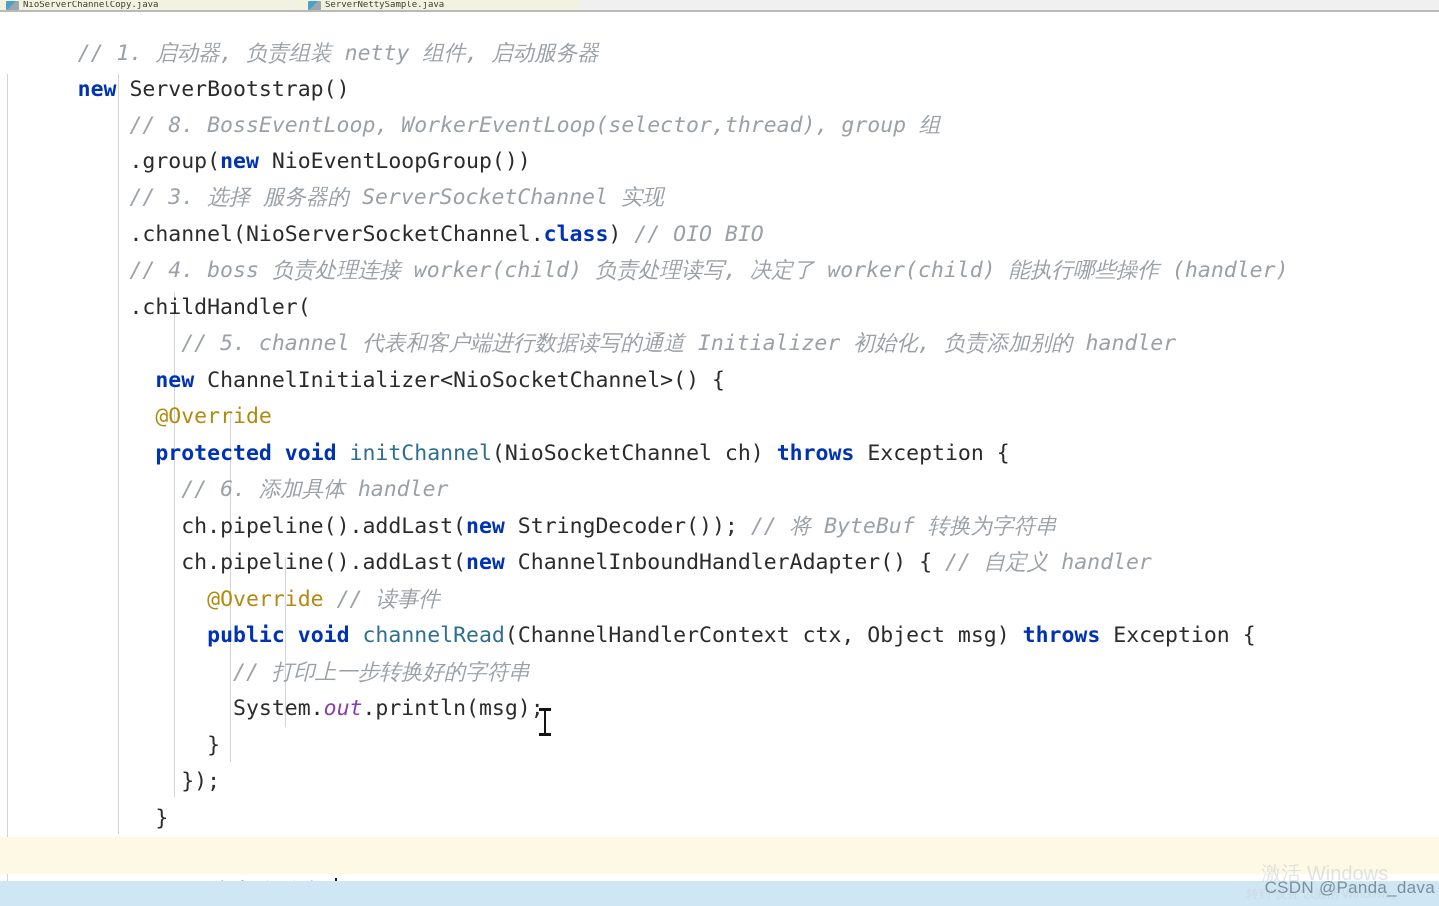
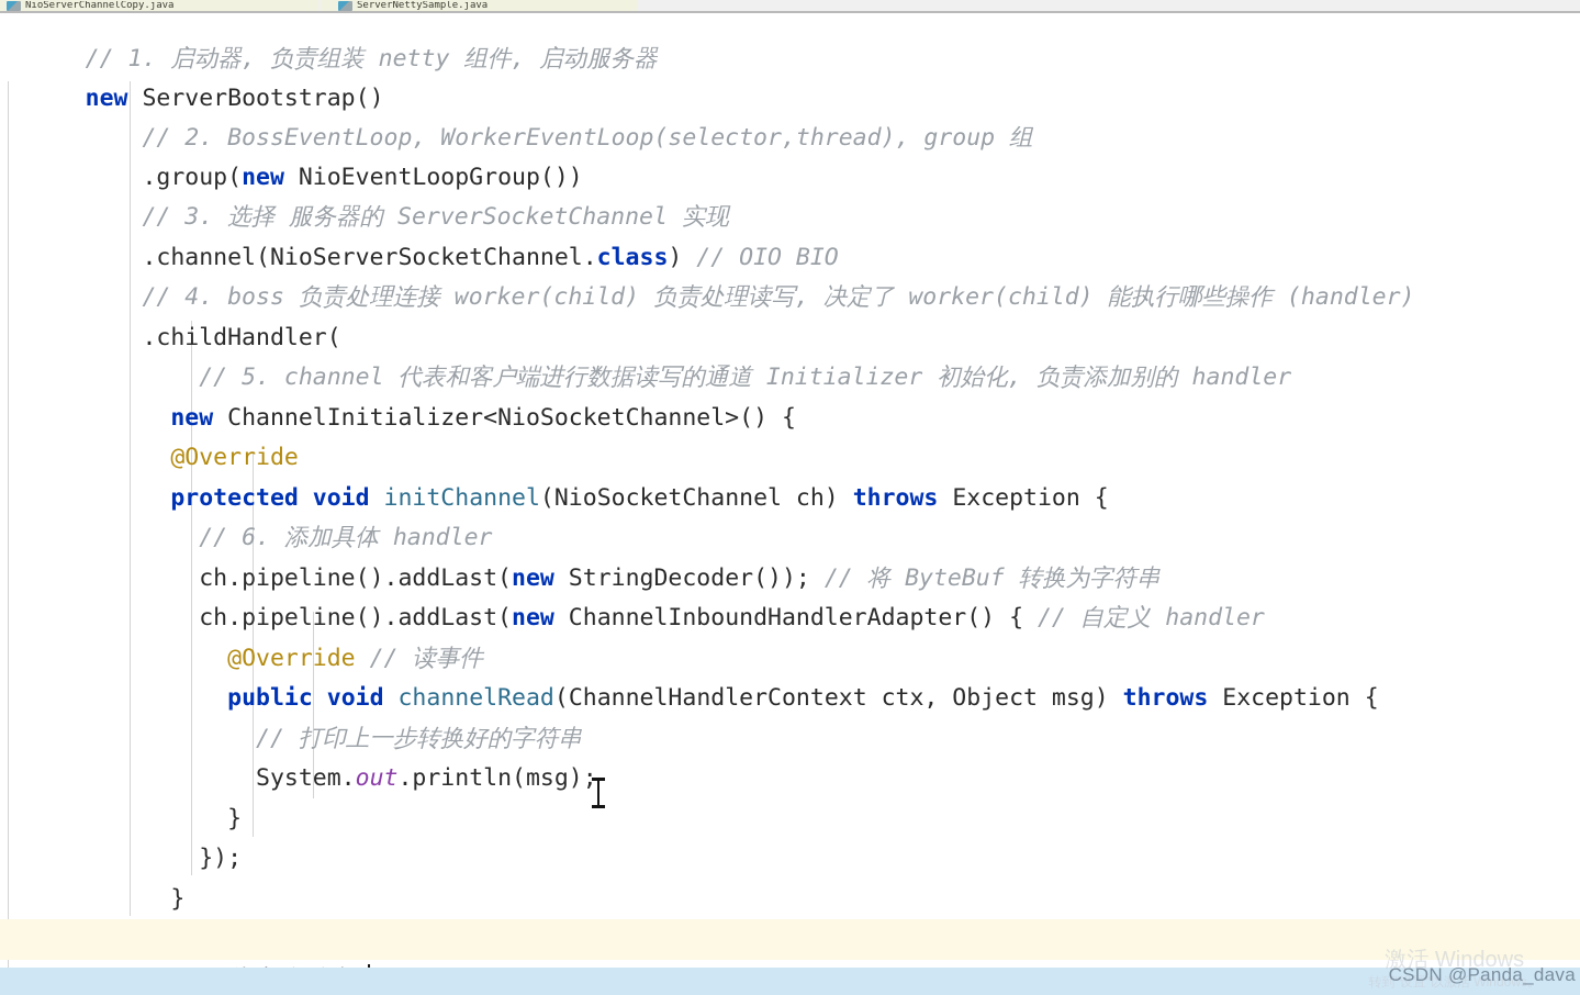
  NioServerChannelCopy.java
  ServerNettySample.java
  // 1. 启动器, 负责组装 netty 组件, 启动服务器
  new ServerBootstrap()
- // 8. BossEventLoop, WorkerEventLoop(selector,thread), group 组
+ // 2. BossEventLoop, WorkerEventLoop(selector,thread), group 组
  .group(new NioEventLoopGroup())
  // 3. 选择 服务器的 ServerSocketChannel 实现
  .channel(NioServerSocketChannel.class) // OIO BIO
  // 4. boss 负责处理连接 worker(child) 负责处理读写, 决定了 worker(child) 能执行哪些操作 (handler)
  .childHandler(
  // 5. channel 代表和客户端进行数据读写的通道 Initializer 初始化, 负责添加别的 handler
  new ChannelInitializer<NioSocketChannel>() {
  @Override
  protected void initChannel(NioSocketChannel ch) throws Exception {
  // 6. 添加具体 handler
  ch.pipeline().addLast(new StringDecoder()); // 将 ByteBuf 转换为字符串
  ch.pipeline().addLast(new ChannelInboundHandlerAdapter() { // 自定义 handler
  @Override // 读事件
  public void channelRead(ChannelHandlerContext ctx, Object msg) throws Exception {
  // 打印上一步转换好的字符串
  System.out.println(msg);
  }
  });
  }
  激活 Windows
  转到"设置"以激活 Windows。
  CSDN @Panda_dava
